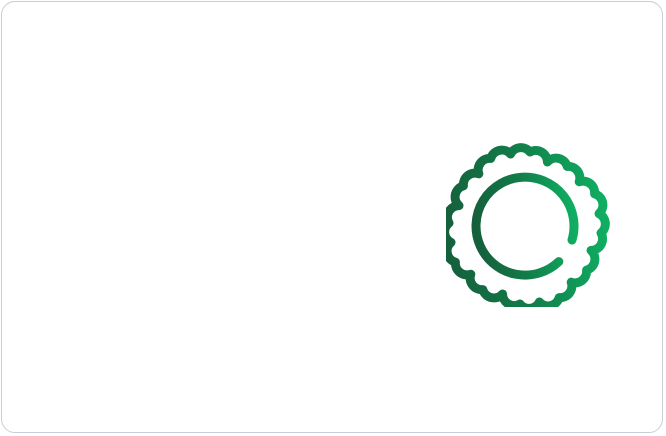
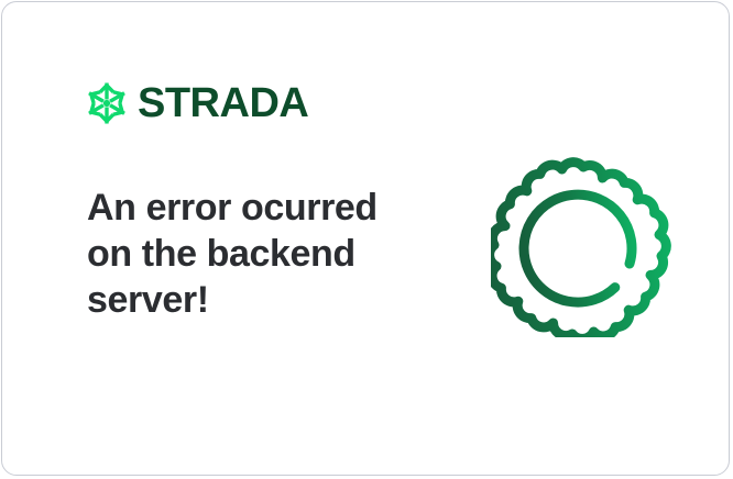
+ STRADA
+ An error ocurred on the backend server!
